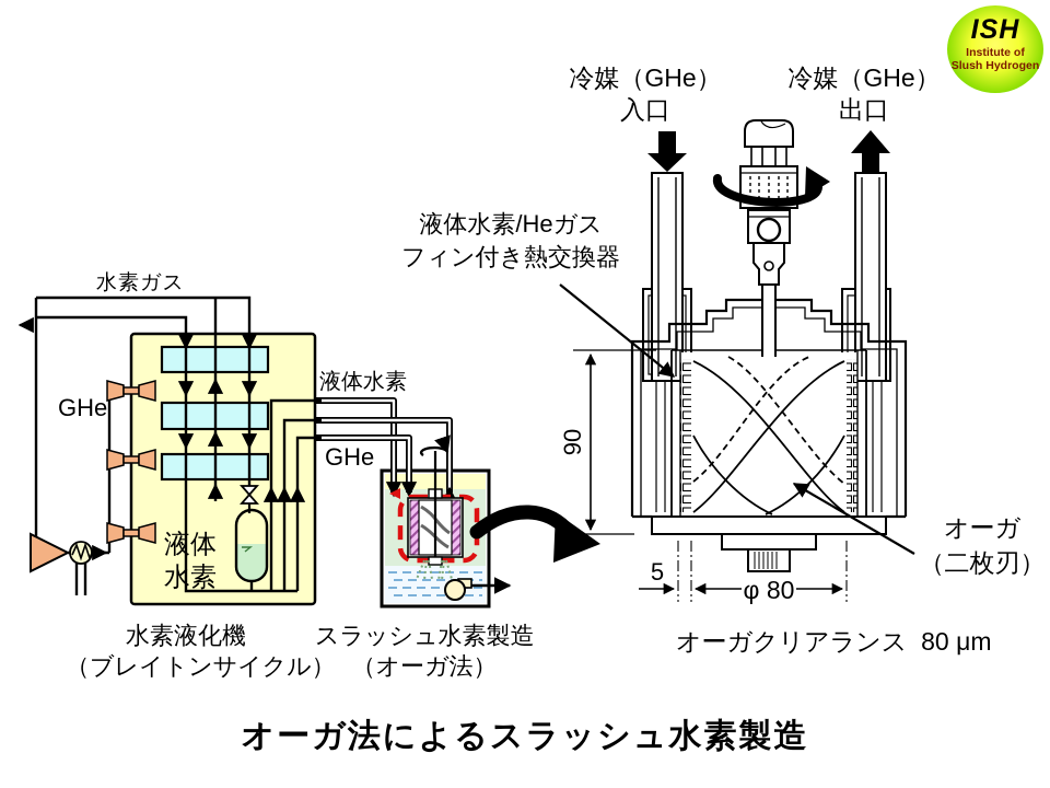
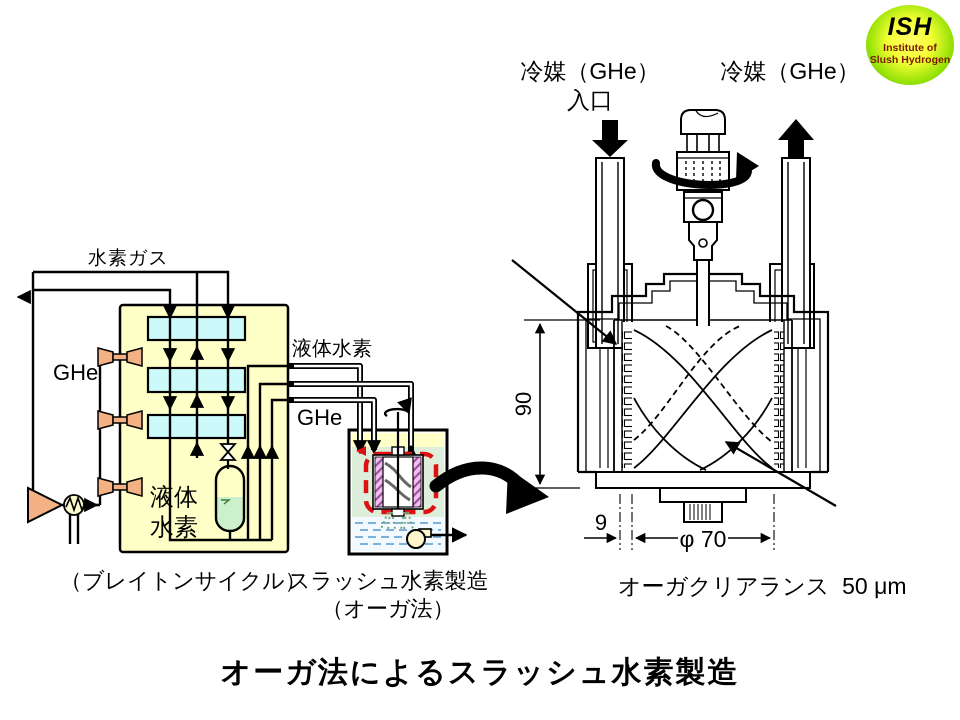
  水素ガス
  GHe
  液体
  水素
  液体水素
  GHe
- 5
+ 9
- φ 80
+ φ 70
  冷媒（GHe）
  入口
  冷媒（GHe）
- 出口
- 液体水素/Heガス
- フィン付き熱交換器
- オーガ
- （二枚刃）
- 水素液化機
  （ブレイトンサイクル
  スラッシュ水素製造
  （オーガ法）
- オーガクリアランス 80 μm
+ オーガクリアランス 50 μm
  オーガ法によるスラッシュ水素製造
  ISH
  Institute of
  Slush Hydrogen
